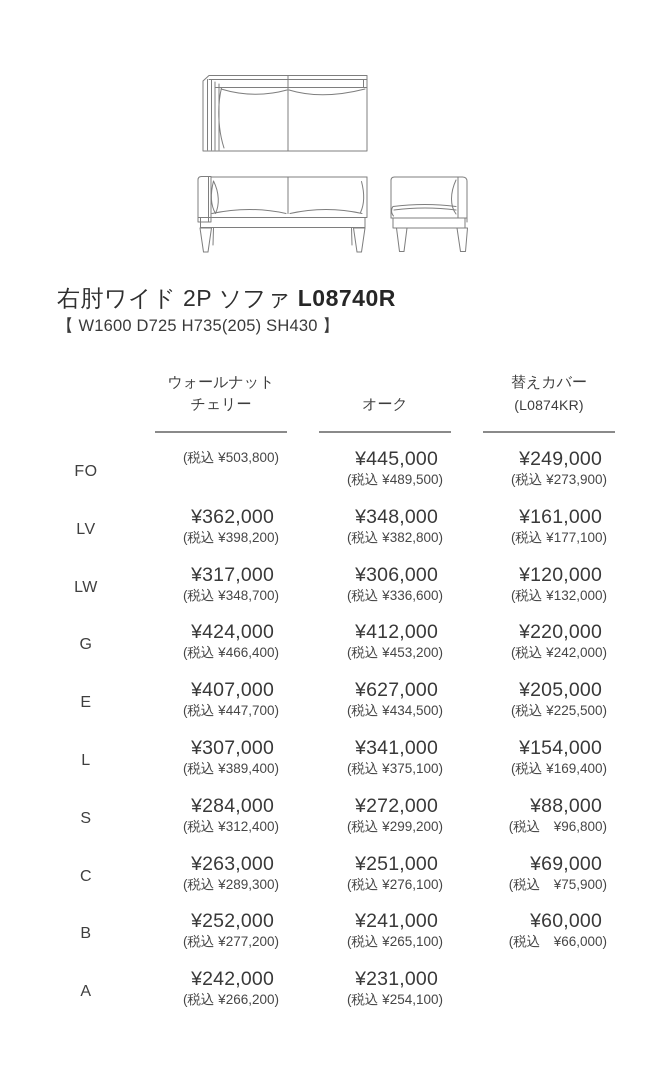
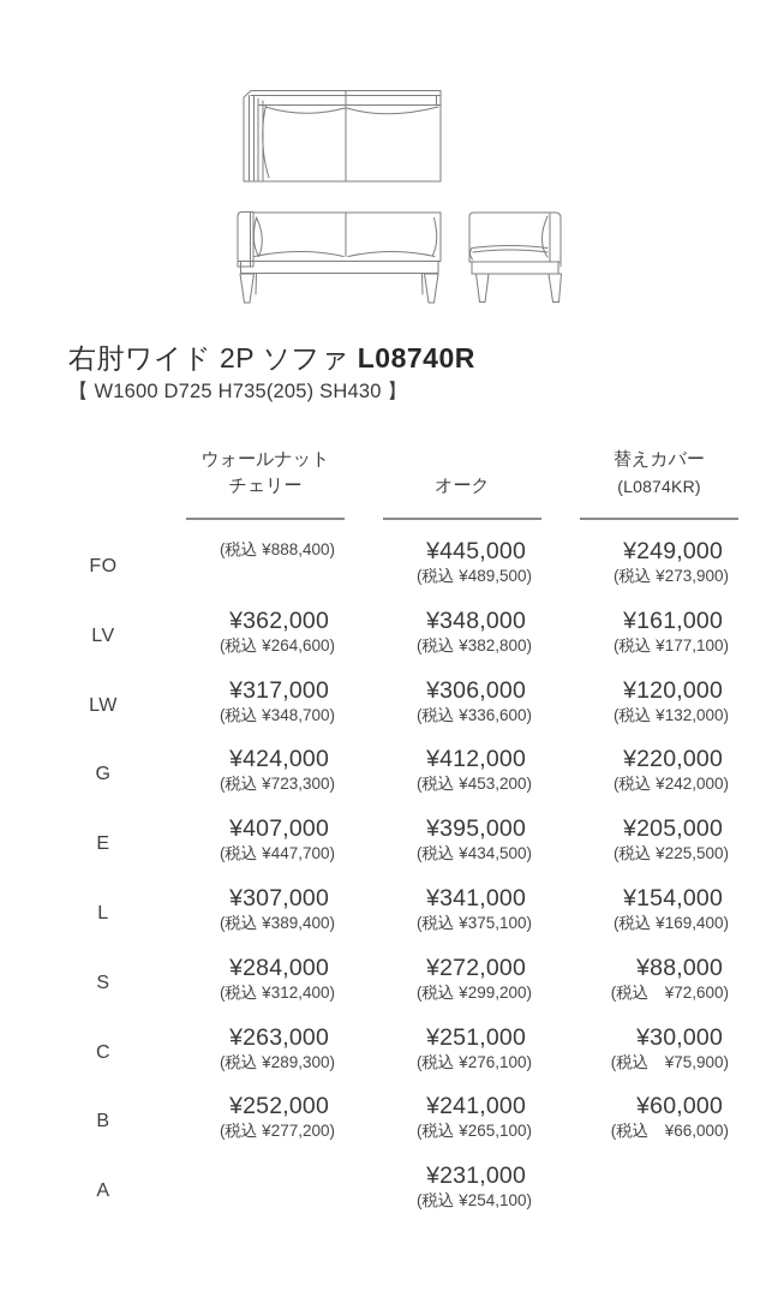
  右肘ワイド 2P ソファ L08740R
  【 W1600 D725 H735(205) SH430 】
  ウォールナット
  チェリー
  オーク
  替えカバー
  (L0874KR)
  FO
- (税込 ¥503,800)
+ (税込 ¥888,400)
  ¥445,000
  (税込 ¥489,500)
  ¥249,000
  (税込 ¥273,900)
  LV
  ¥362,000
- (税込 ¥398,200)
+ (税込 ¥264,600)
  ¥348,000
  (税込 ¥382,800)
  ¥161,000
  (税込 ¥177,100)
  LW
  ¥317,000
  (税込 ¥348,700)
  ¥306,000
  (税込 ¥336,600)
  ¥120,000
  (税込 ¥132,000)
  G
  ¥424,000
- (税込 ¥466,400)
+ (税込 ¥723,300)
  ¥412,000
  (税込 ¥453,200)
  ¥220,000
  (税込 ¥242,000)
  E
  ¥407,000
  (税込 ¥447,700)
- ¥627,000
+ ¥395,000
  (税込 ¥434,500)
  ¥205,000
  (税込 ¥225,500)
  L
  ¥307,000
  (税込 ¥389,400)
  ¥341,000
  (税込 ¥375,100)
  ¥154,000
  (税込 ¥169,400)
  S
  ¥284,000
  (税込 ¥312,400)
  ¥272,000
  (税込 ¥299,200)
  ¥88,000
- (税込 ¥96,800)
+ (税込 ¥72,600)
  C
  ¥263,000
  (税込 ¥289,300)
  ¥251,000
  (税込 ¥276,100)
- ¥69,000
+ ¥30,000
  (税込 ¥75,900)
  B
  ¥252,000
  (税込 ¥277,200)
  ¥241,000
  (税込 ¥265,100)
  ¥60,000
  (税込 ¥66,000)
  A
- ¥242,000
- (税込 ¥266,200)
  ¥231,000
  (税込 ¥254,100)
